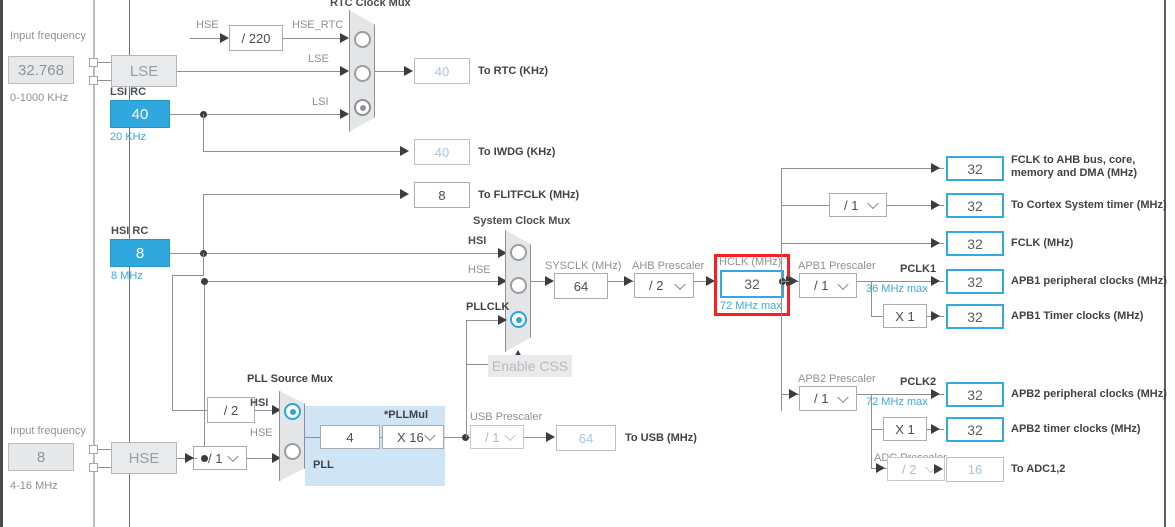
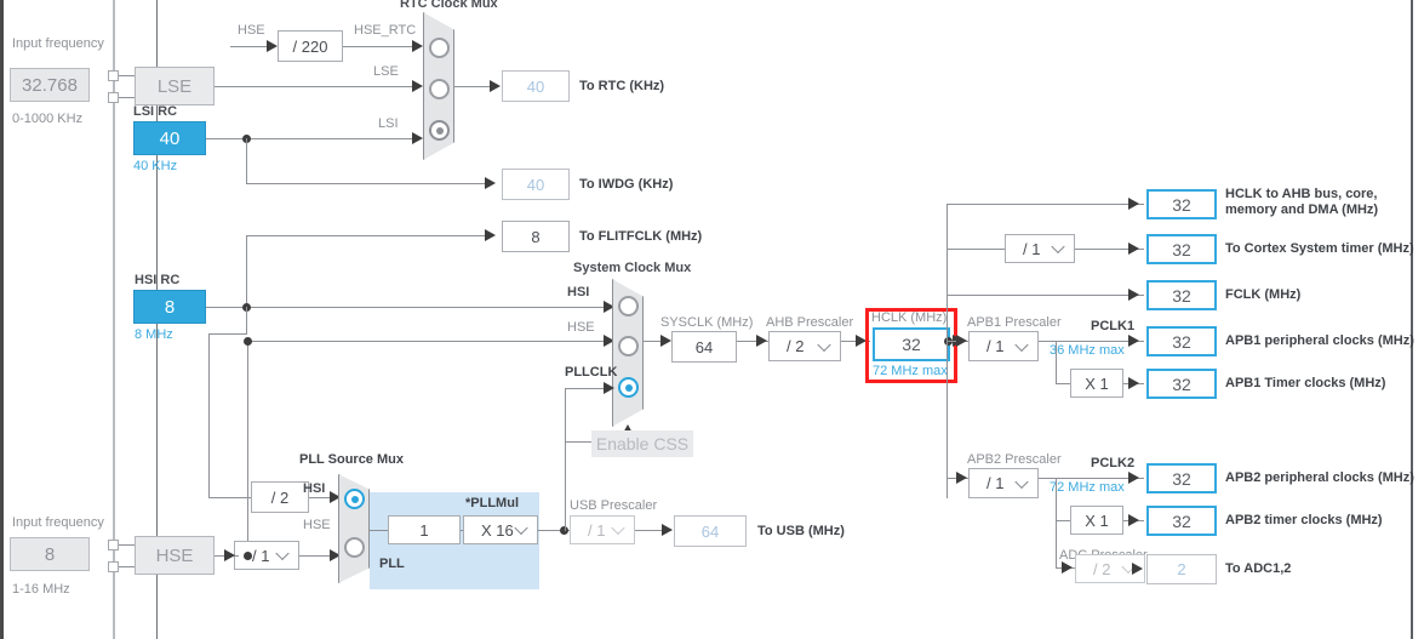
  Input frequency
  32.768
  0-1000 KHz
  LSE
  HSE
  / 220
  HSE_RTC
  RTC Clock Mux
  LSE
  LSI RC
  40
- 20 KHz
+ 40 KHz
  LSI
  40
  To RTC (KHz)
  40
  To IWDG (KHz)
  8
  To FLITFCLK (MHz)
  HSI RC
  8
  8 MHz
  HSI
  HSE
  System Clock Mux
  PLLCLK
  Enable CSS
  SYSCLK (MHz)
  64
  PLL Source Mux
  / 2
  HSI
  HSE
  / 1
  PLL
- 4
+ 1
  *PLLMul
  X 16
  USB Prescaler
  / 1
  64
  To USB (MHz)
  Input frequency
  8
- 4-16 MHz
+ 1-16 MHz
  HSE
  AHB Prescaler
  / 2
  HCLK (MHz)
  32
  72 MHz max
  32
- FCLK to AHB bus, core,
+ HCLK to AHB bus, core,
  memory and DMA (MHz)
  / 1
  32
  To Cortex System timer (MHz)
  32
  FCLK (MHz)
  APB1 Prescaler
  / 1
  PCLK1
  32
  APB1 peripheral clocks (MHz)
  36 MHz max
  X 1
  32
  APB1 Timer clocks (MHz)
  APB2 Prescaler
  / 1
  PCLK2
  32
  APB2 peripheral clocks (MHz)
  72 MHz max
  X 1
  32
  APB2 timer clocks (MHz)
  / 2
- 16
+ 2
  To ADC1,2
